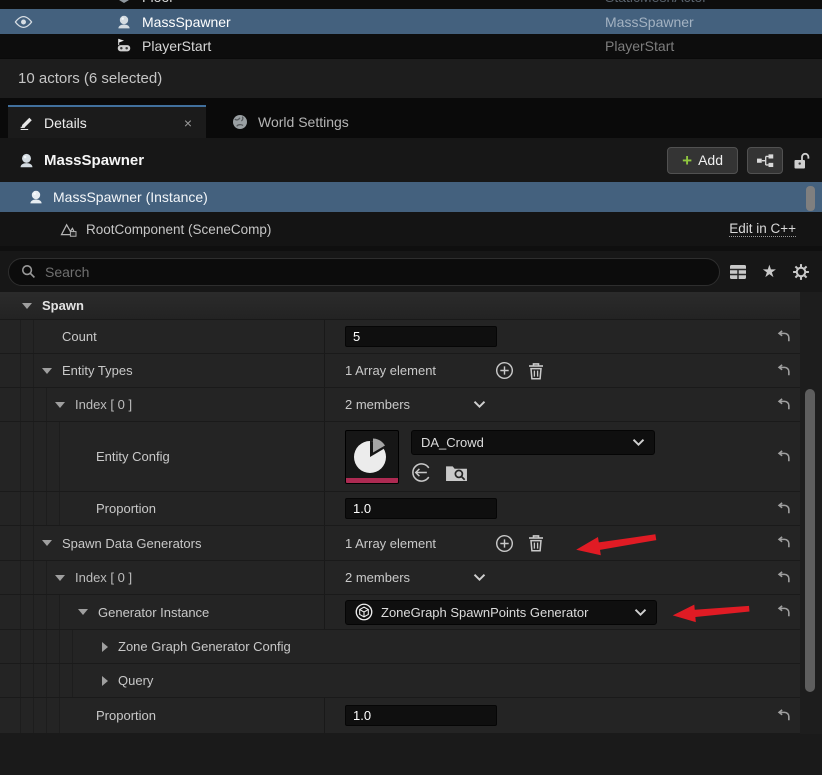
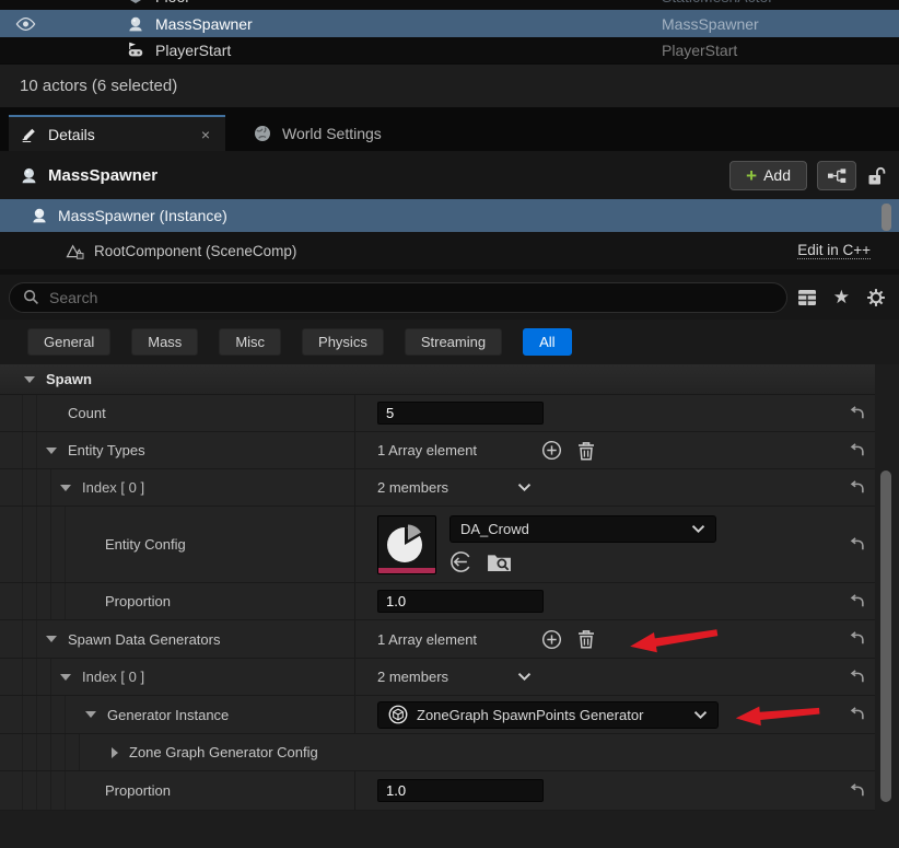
  MassSpawner
  MassSpawner
  PlayerStart
  PlayerStart
  10 actors (6 selected)
  Details
  ×
  World Settings
  MassSpawner
  +
  Add
  MassSpawner (Instance)
  RootComponent (SceneComp)
  Edit in C++
  Search
  ★
+ General
+ Mass
+ Misc
+ Physics
+ Streaming
+ All
  Spawn
  Count
  5
  Entity Types
  1 Array element
  Index [ 0 ]
  2 members
  Entity Config
  DA_Crowd
  Proportion
  1.0
  Spawn Data Generators
  1 Array element
  Index [ 0 ]
  2 members
  Generator Instance
  ZoneGraph SpawnPoints Generator
  Zone Graph Generator Config
- Query
  Proportion
  1.0
